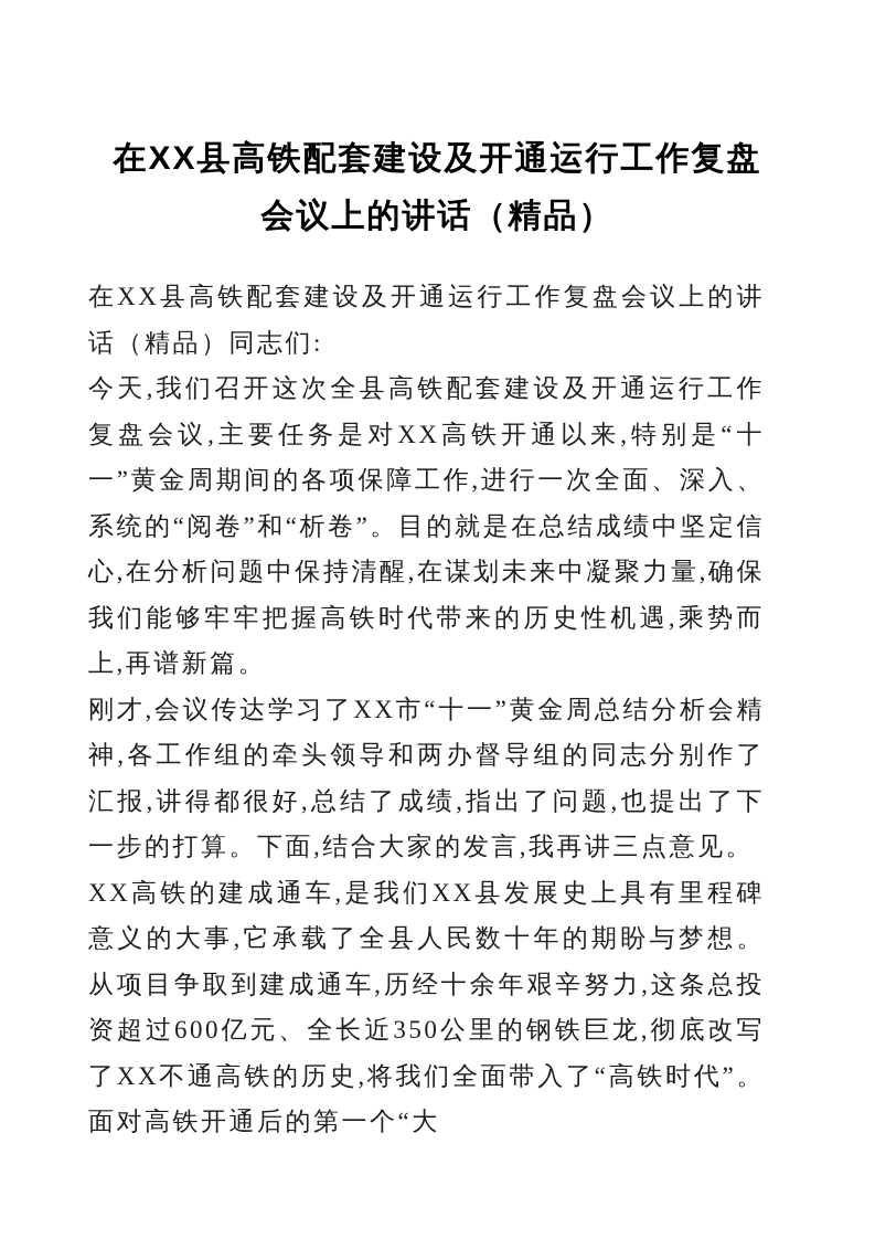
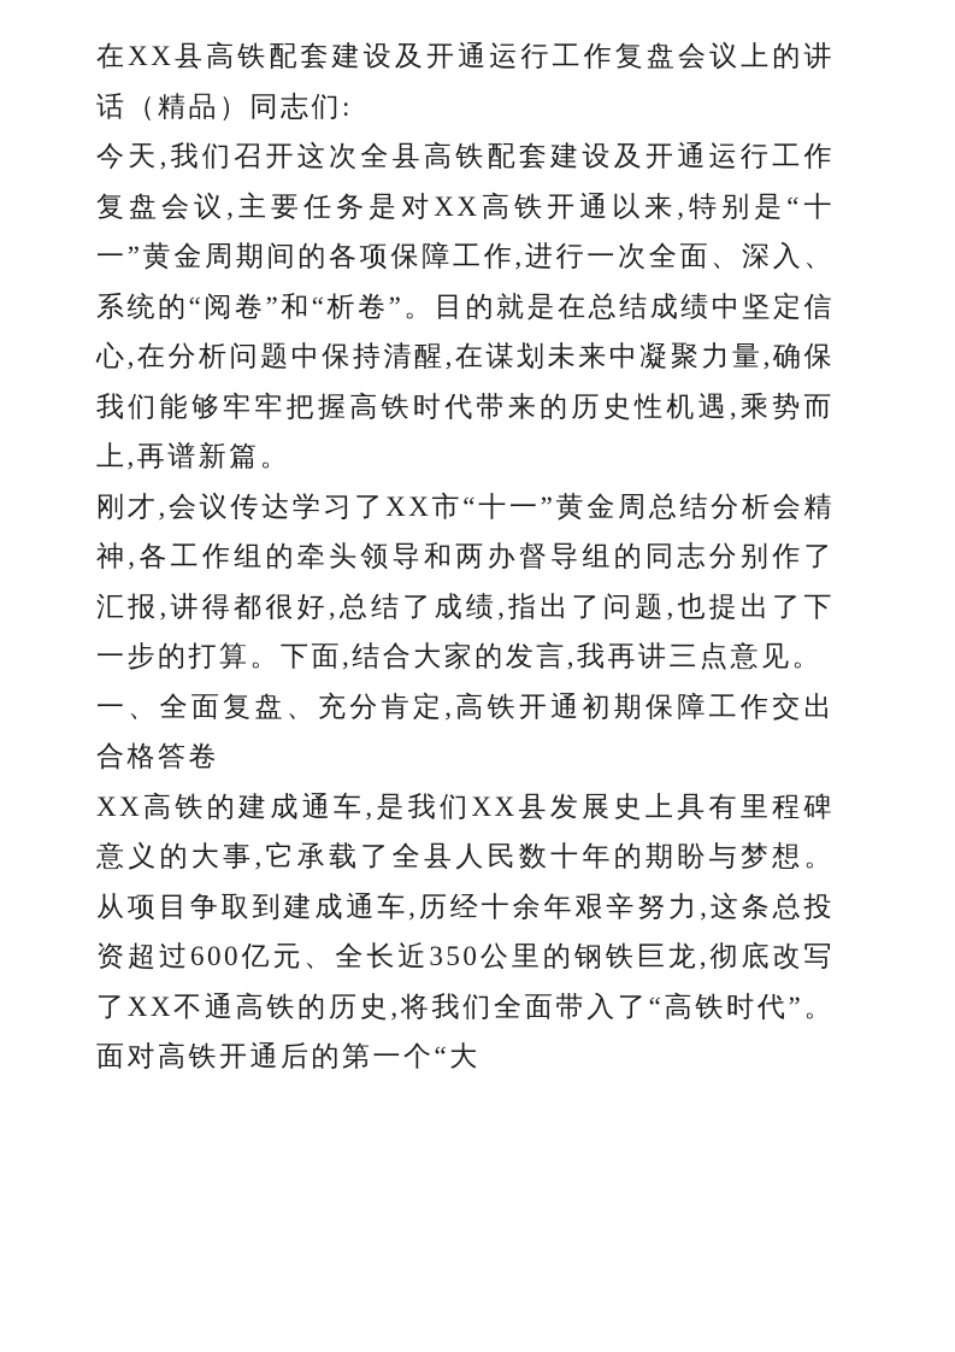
- 在XX县高铁配套建设及开通运行工作复盘
- 会议上的讲话（精品）
  在XX县高铁配套建设及开通运行工作复盘会议上的讲话（精品）同志们:
  今天,我们召开这次全县高铁配套建设及开通运行工作复盘会议,主要任务是对XX高铁开通以来,特别是“十一”黄金周期间的各项保障工作,进行一次全面、深入、系统的“阅卷”和“析卷”。目的就是在总结成绩中坚定信心,在分析问题中保持清醒,在谋划未来中凝聚力量,确保我们能够牢牢把握高铁时代带来的历史性机遇,乘势而上,再谱新篇。
  刚才,会议传达学习了XX市“十一”黄金周总结分析会精神,各工作组的牵头领导和两办督导组的同志分别作了汇报,讲得都很好,总结了成绩,指出了问题,也提出了下一步的打算。下面,结合大家的发言,我再讲三点意见。
+ 一、全面复盘、充分肯定,高铁开通初期保障工作交出合格答卷
  XX高铁的建成通车,是我们XX县发展史上具有里程碑意义的大事,它承载了全县人民数十年的期盼与梦想。从项目争取到建成通车,历经十余年艰辛努力,这条总投资超过600亿元、全长近350公里的钢铁巨龙,彻底改写了XX不通高铁的历史,将我们全面带入了“高铁时代”。面对高铁开通后的第一个“大
